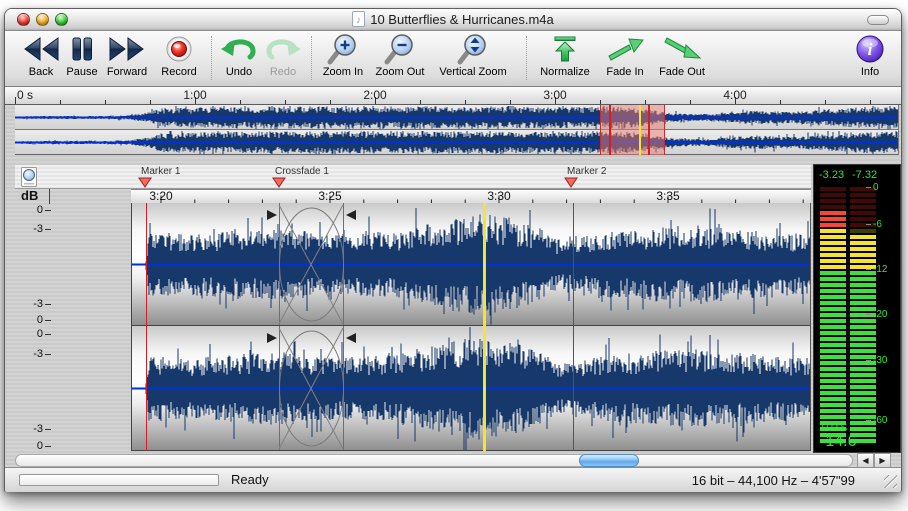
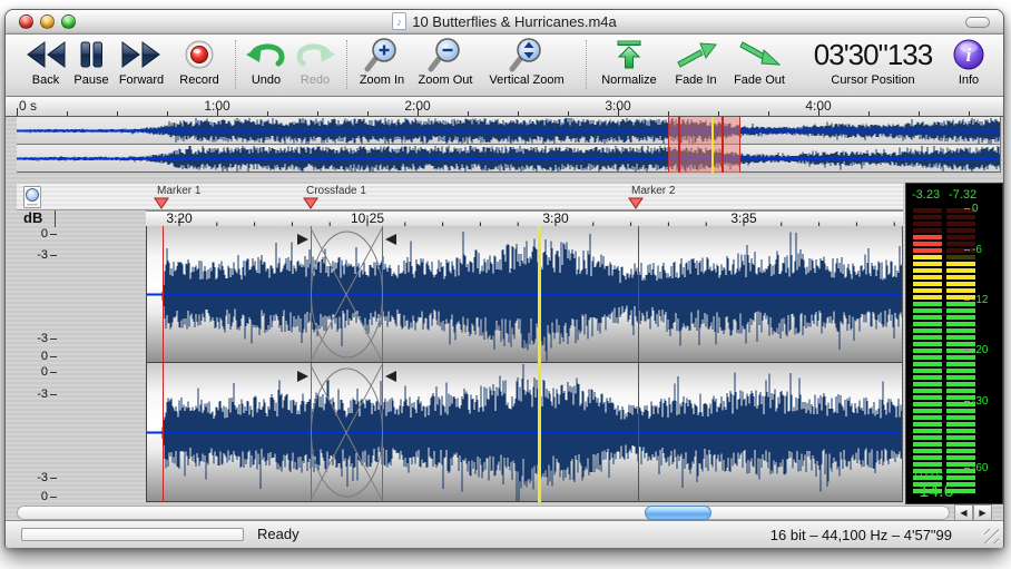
  ♪
  10 Butterflies & Hurricanes.m4a
  Back
  Pause
  Forward
  Record
  Undo
  Redo
  Zoom In
  Zoom Out
  Vertical Zoom
  Normalize
  Fade In
  Fade Out
+ 03'30"133
+ Cursor Position
  i
  Info
  0 s
  1:00
  2:00
  3:00
  4:00
  Marker 1
  Crossfade 1
  Marker 2
  dB
  3:20
- 3:25
+ 10:25
  3:30
  3:35
  0
  -3
  -3
  0
  0
  -3
  -3
  0
  -3.23
  -7.32
  0
  -6
  -12
  -20
  -30
  -60
  ◀
  ▶
  Ready
  16 bit – 44,100 Hz – 4'57"99
